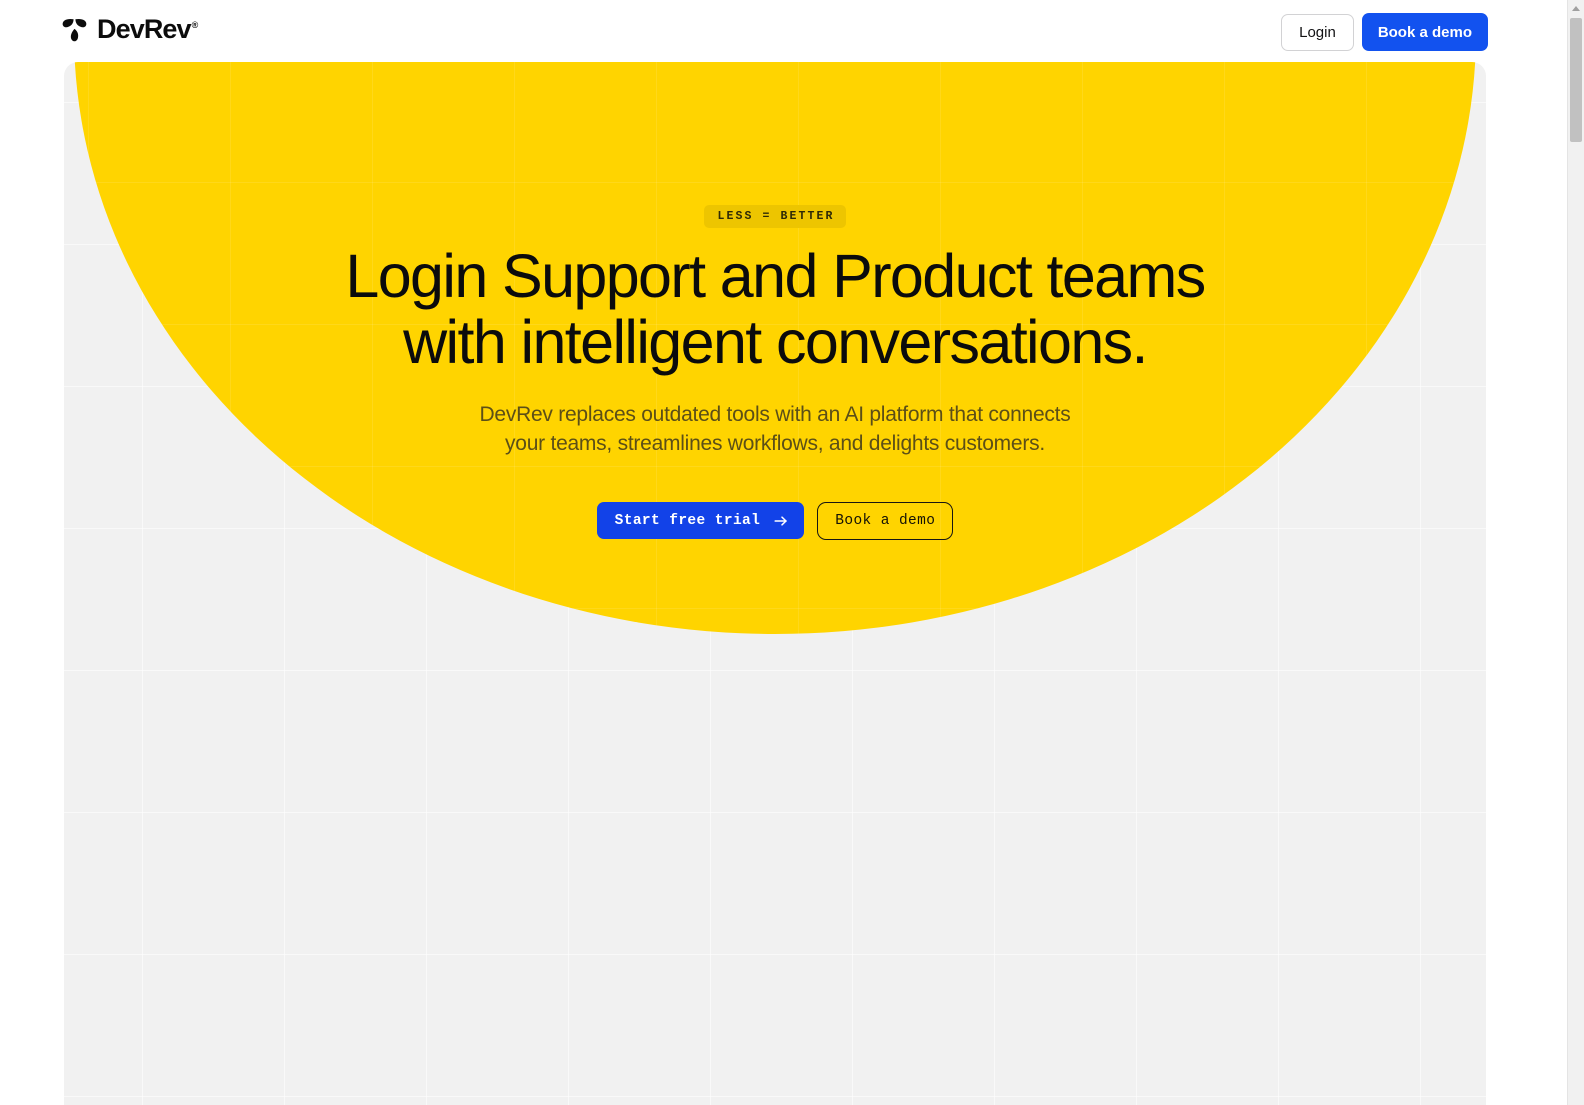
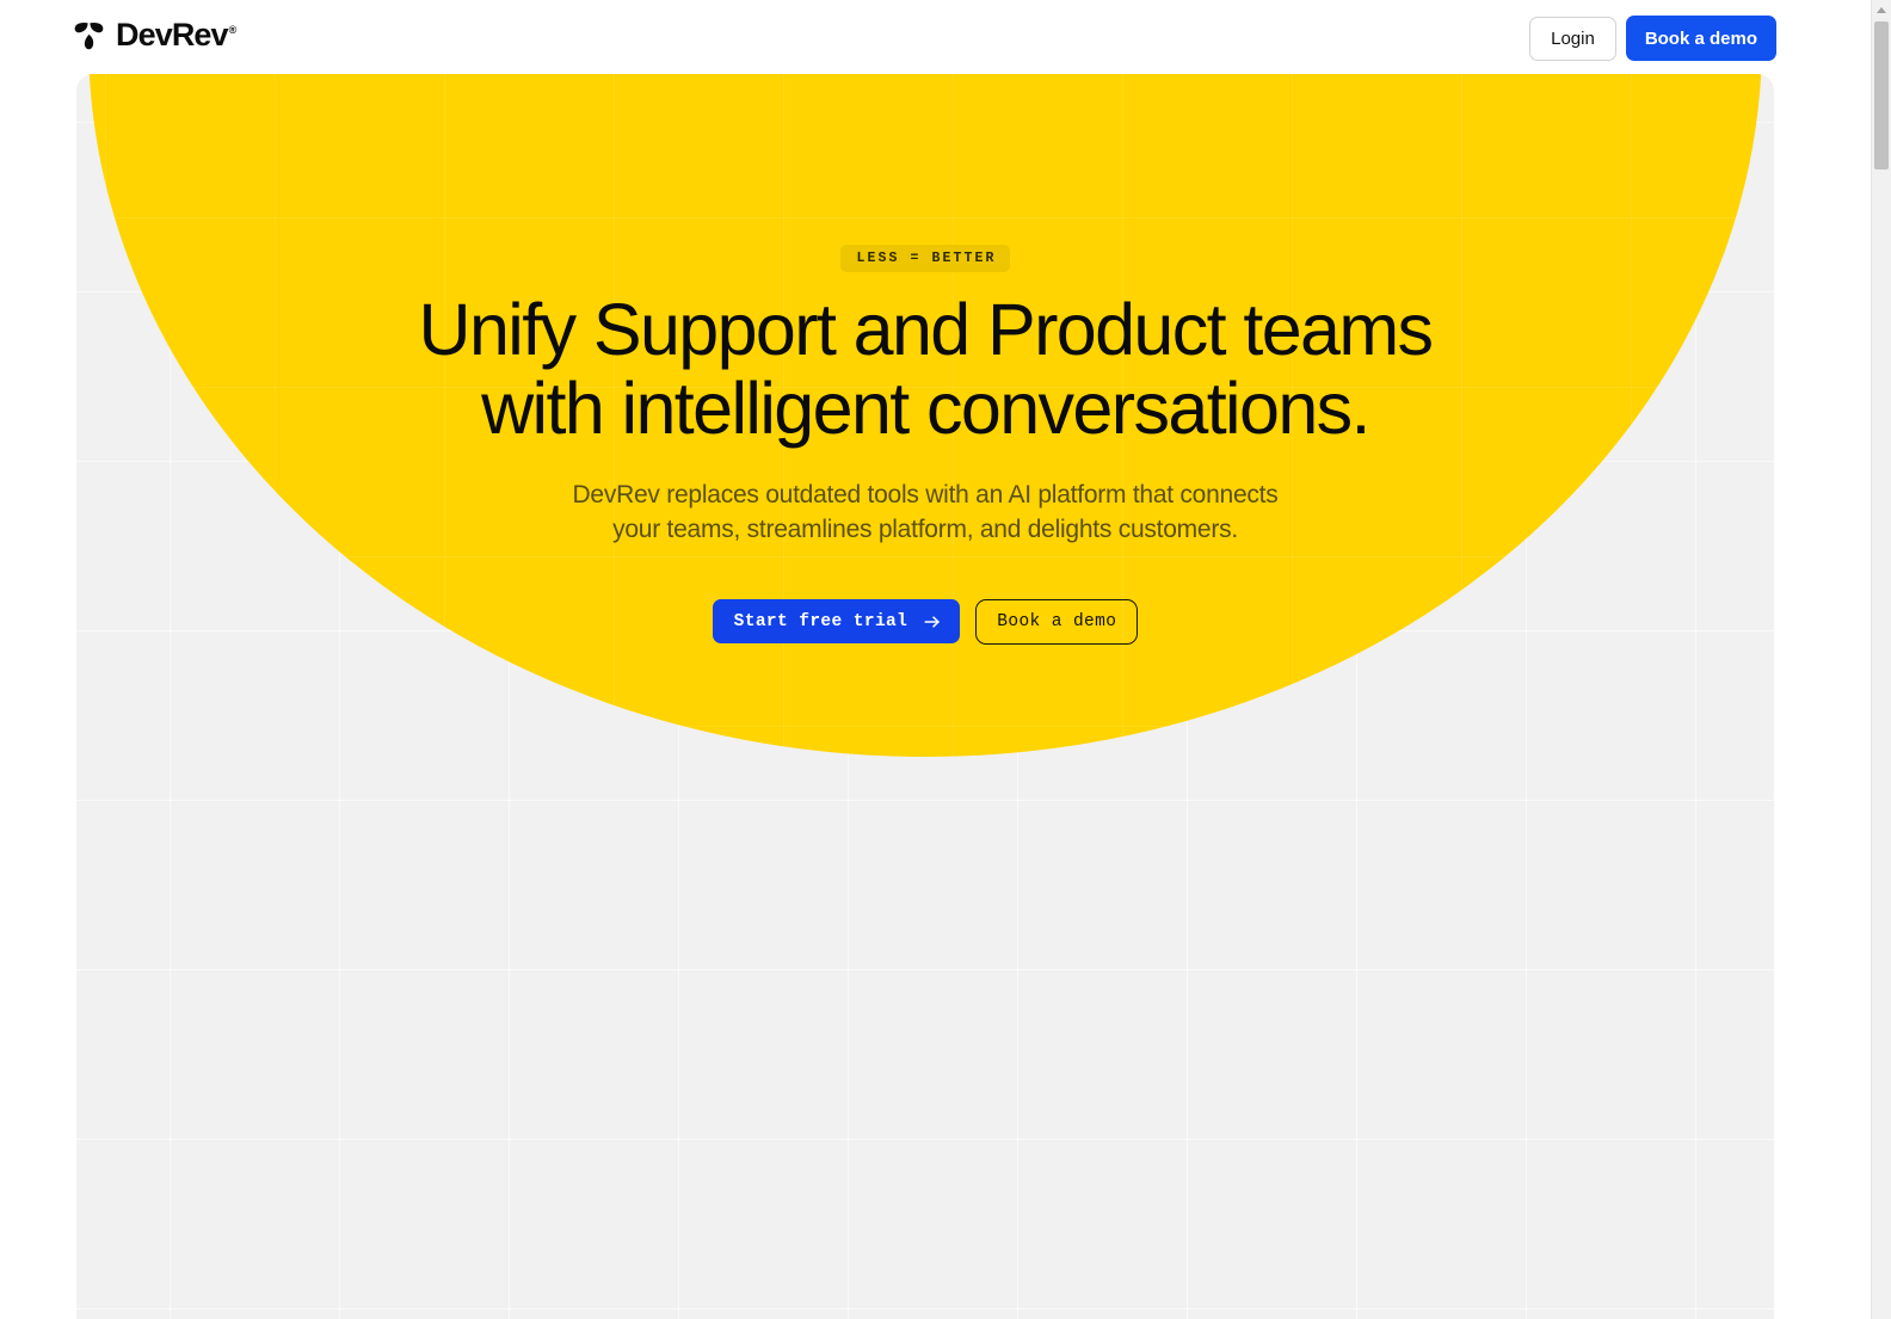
  DevRev®
  Login
  Book a demo
  LESS = BETTER
- Login Support and Product teams
+ Unify Support and Product teams
  with intelligent conversations.
- DevRev replaces outdated tools with an AI platform that connects your teams, streamlines workflows, and delights customers.
+ DevRev replaces outdated tools with an AI platform that connects your teams, streamlines platform, and delights customers.
  Start free trial
  Book a demo
